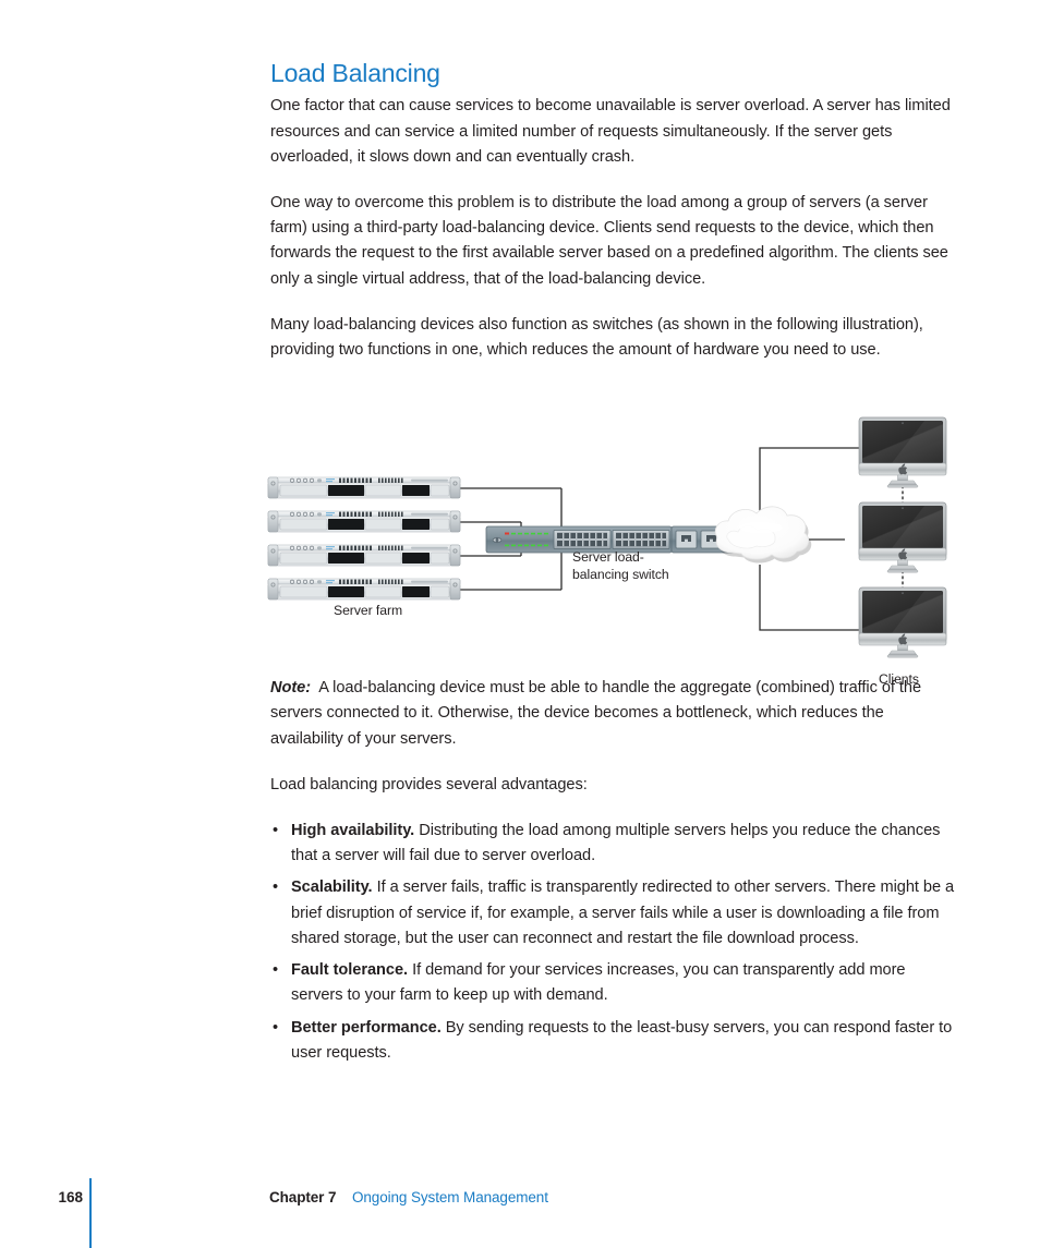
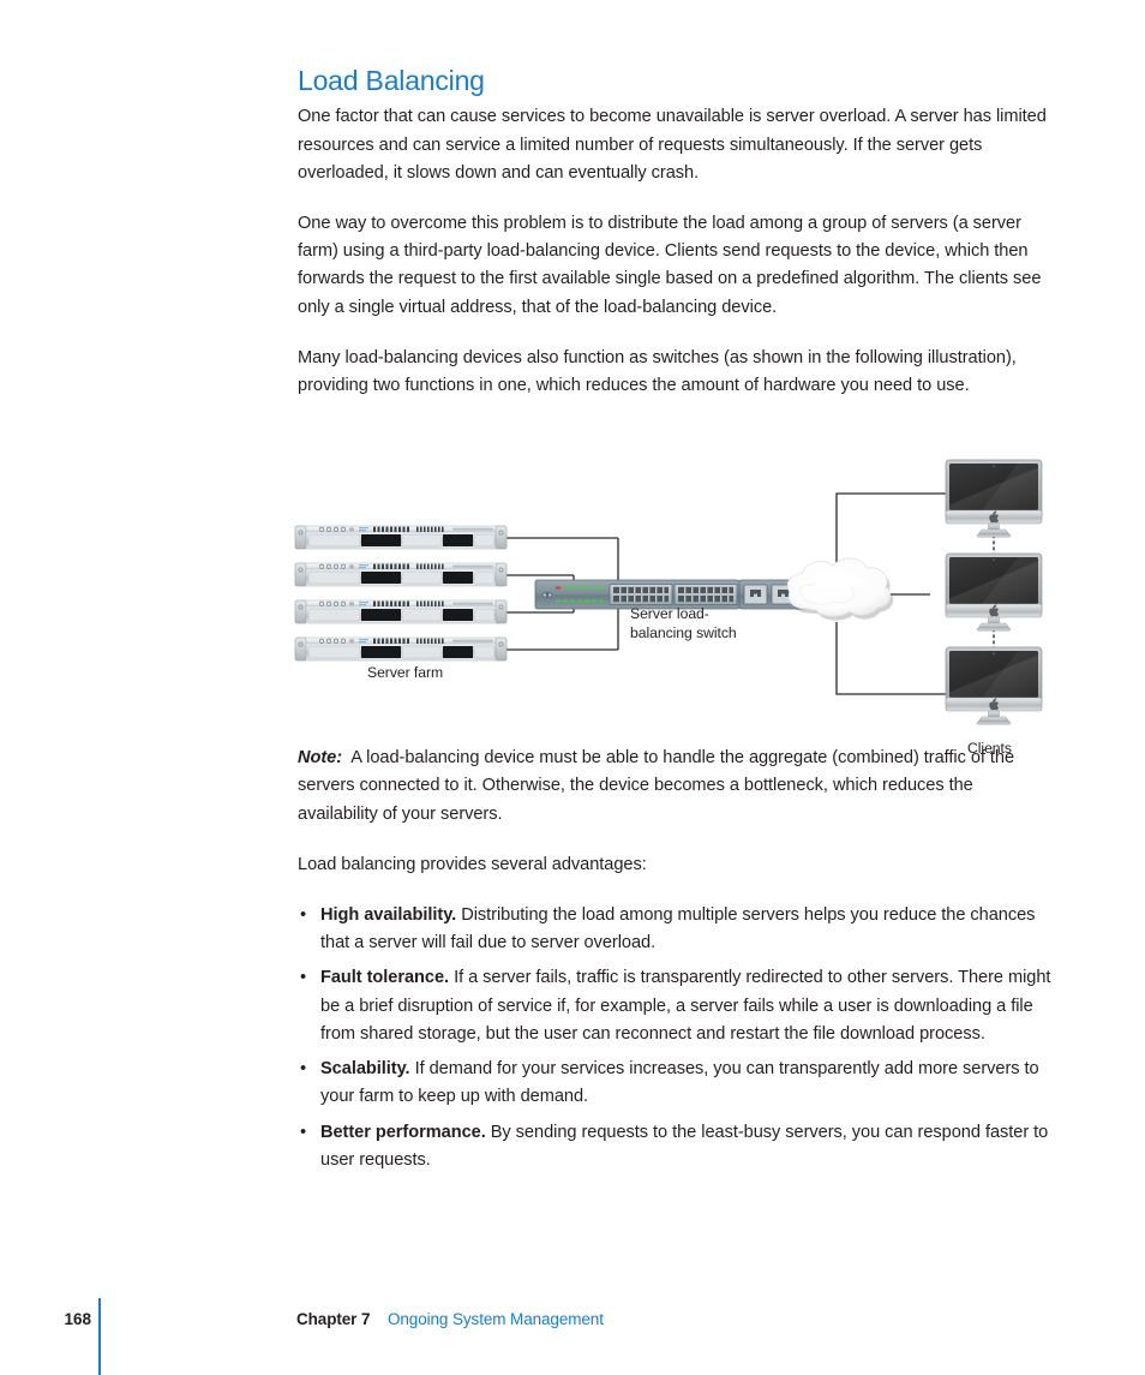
  Load Balancing
  One factor that can cause services to become unavailable is server overload. A server has limited resources and can service a limited number of requests simultaneously. If the server gets overloaded, it slows down and can eventually crash.
- One way to overcome this problem is to distribute the load among a group of servers (a server farm) using a third-party load-balancing device. Clients send requests to the device, which then forwards the request to the first available server based on a predefined algorithm. The clients see only a single virtual address, that of the load-balancing device.
+ One way to overcome this problem is to distribute the load among a group of servers (a server farm) using a third-party load-balancing device. Clients send requests to the device, which then forwards the request to the first available single based on a predefined algorithm. The clients see only a single virtual address, that of the load-balancing device.
  Many load-balancing devices also function as switches (as shown in the following illustration), providing two functions in one, which reduces the amount of hardware you need to use.
  Note: A load-balancing device must be able to handle the aggregate (combined) traffic of the servers connected to it. Otherwise, the device becomes a bottleneck, which reduces the availability of your servers.
  Load balancing provides several advantages:
  •
  High availability. Distributing the load among multiple servers helps you reduce the chances that a server will fail due to server overload.
  •
- Scalability. If a server fails, traffic is transparently redirected to other servers. There might be a brief disruption of service if, for example, a server fails while a user is downloading a file from shared storage, but the user can reconnect and restart the file download process.
+ Fault tolerance. If a server fails, traffic is transparently redirected to other servers. There might be a brief disruption of service if, for example, a server fails while a user is downloading a file from shared storage, but the user can reconnect and restart the file download process.
  •
- Fault tolerance. If demand for your services increases, you can transparently add more servers to your farm to keep up with demand.
+ Scalability. If demand for your services increases, you can transparently add more servers to your farm to keep up with demand.
  •
  Better performance. By sending requests to the least-busy servers, you can respond faster to user requests.
  Server farm
  Server load-
  balancing switch
  Clients
  168
  Chapter 7
  Ongoing System Management
